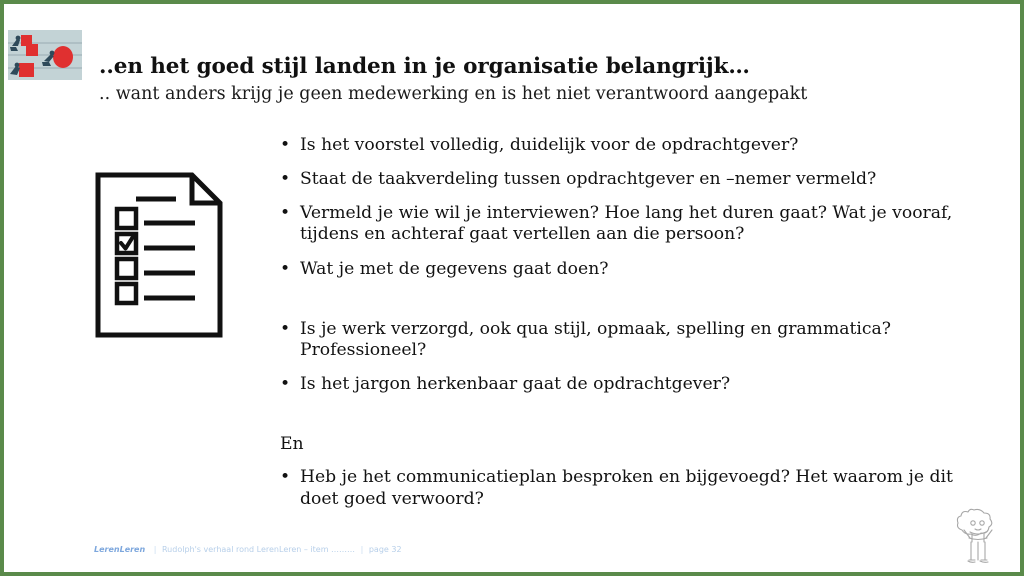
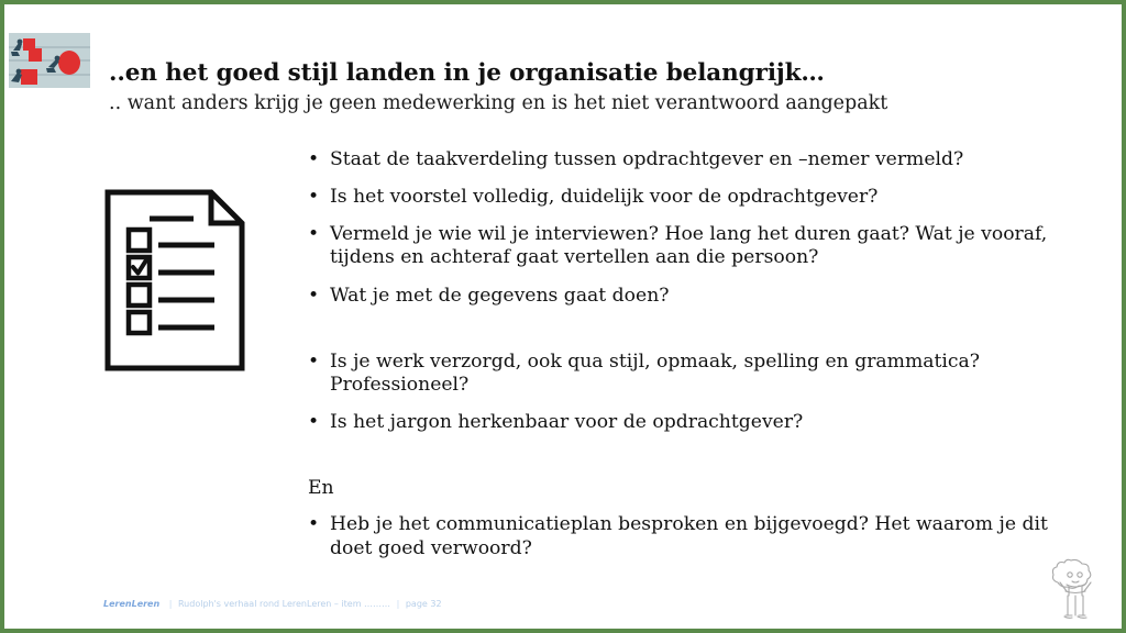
  ..en het goed stijl landen in je organisatie belangrijk…
  .. want anders krijg je geen medewerking en is het niet verantwoord aangepakt
  •
- Is het voorstel volledig, duidelijk voor de opdrachtgever?
+ Staat de taakverdeling tussen opdrachtgever en –nemer vermeld?
  •
- Staat de taakverdeling tussen opdrachtgever en –nemer vermeld?
+ Is het voorstel volledig, duidelijk voor de opdrachtgever?
  •
  Vermeld je wie wil je interviewen? Hoe lang het duren gaat? Wat je vooraf, tijdens en achteraf gaat vertellen aan die persoon?
  •
  Wat je met de gegevens gaat doen?
  •
  Is je werk verzorgd, ook qua stijl, opmaak, spelling en grammatica? Professioneel?
  •
- Is het jargon herkenbaar gaat de opdrachtgever?
+ Is het jargon herkenbaar voor de opdrachtgever?
  En
  •
  Heb je het communicatieplan besproken en bijgevoegd? Het waarom je dit doet goed verwoord?
  LerenLeren | Rudolph's verhaal rond LerenLeren – item ……… page 32
